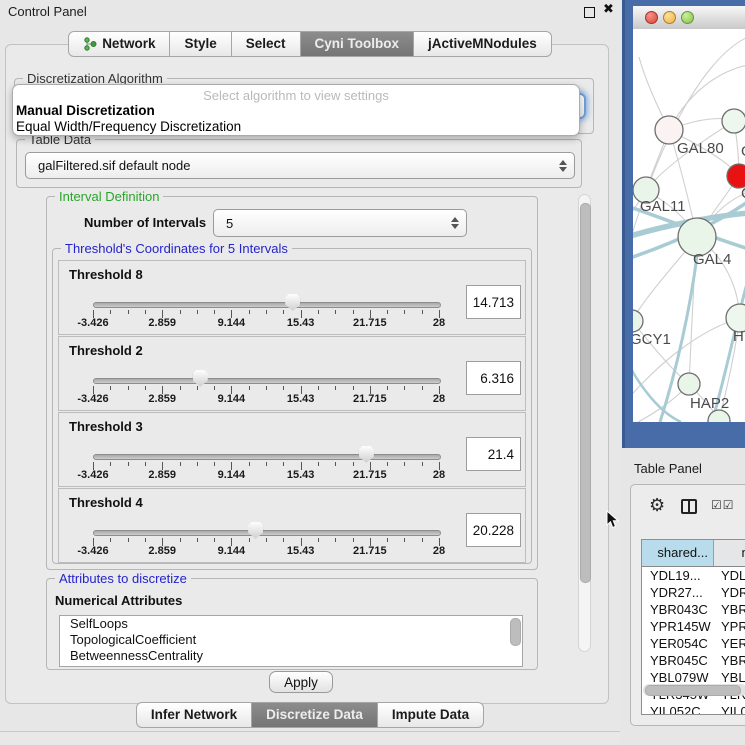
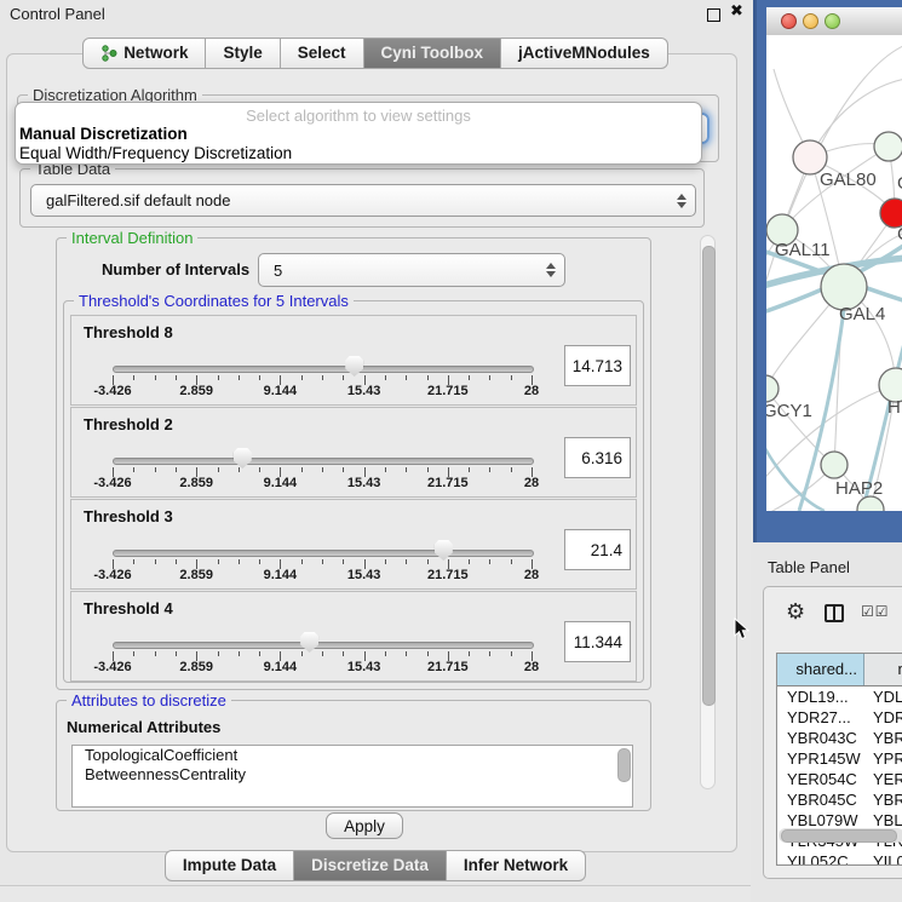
  Control Panel
  ✖
  Network
  Style
  Select
  Cyni Toolbox
  jActiveMNodules
  Discretization Algorithm
  Select algorithm to view settings
  Manual Discretization
  Equal Width/Frequency Discretization
  Table Data
  galFiltered.sif default node
  Interval Definition
  Number of Intervals
  5
  Threshold's Coordinates for 5 Intervals
  Threshold 8
  -3.426
  2.859
  9.144
  15.43
  21.715
  28
  14.713
  Threshold 2
  -3.426
  2.859
  9.144
  15.43
  21.715
  28
  6.316
  Threshold 3
  -3.426
  2.859
  9.144
  15.43
  21.715
  28
  21.4
  Threshold 4
  -3.426
  2.859
  9.144
  15.43
  21.715
  28
- 20.228
+ 11.344
  Attributes to discretize
  Numerical Attributes
- SelfLoops
  TopologicalCoefficient
  BetweennessCentrality
  Apply
- Infer Network
+ Impute Data
  Discretize Data
- Impute Data
+ Infer Network
  GAL80
  GAL11
  GAL4
  GCY1
  H
  HAP2
  Table Panel
  ⚙
  ☑☑
  shared...
  YDL19...
  YDL
  YDR27...
  YDR
  YBR043C
  YBR
  YPR145W
  YPR
  YER054C
  YER
  YBR045C
  YBR
  YBL079W
  YBL
  YIL052C
  YIL0
